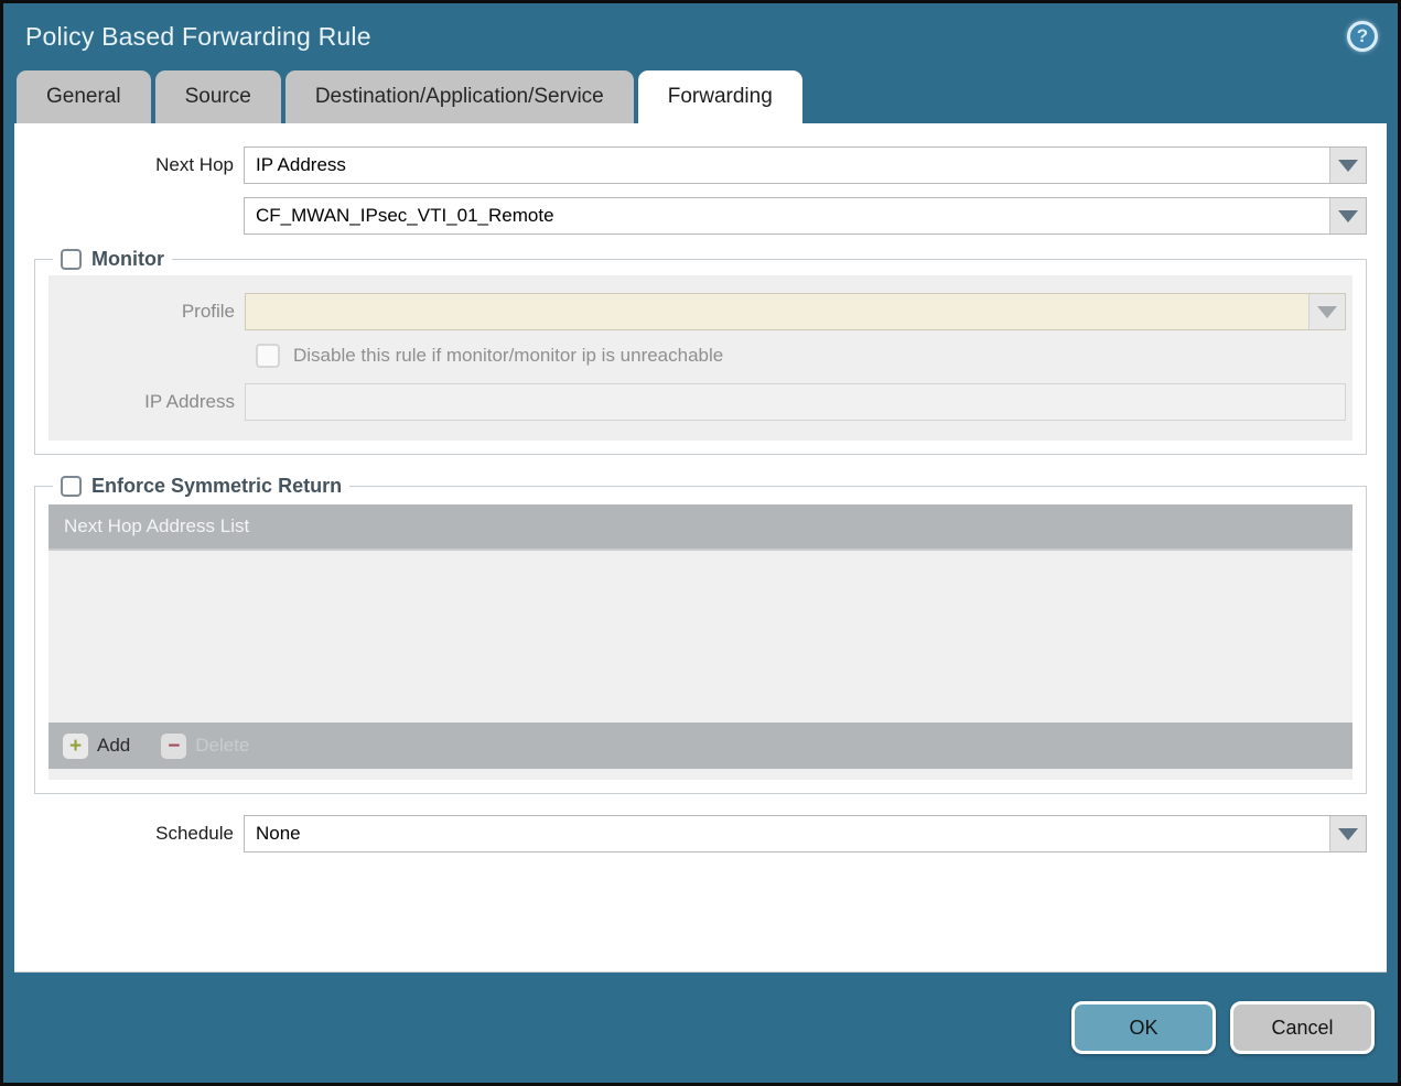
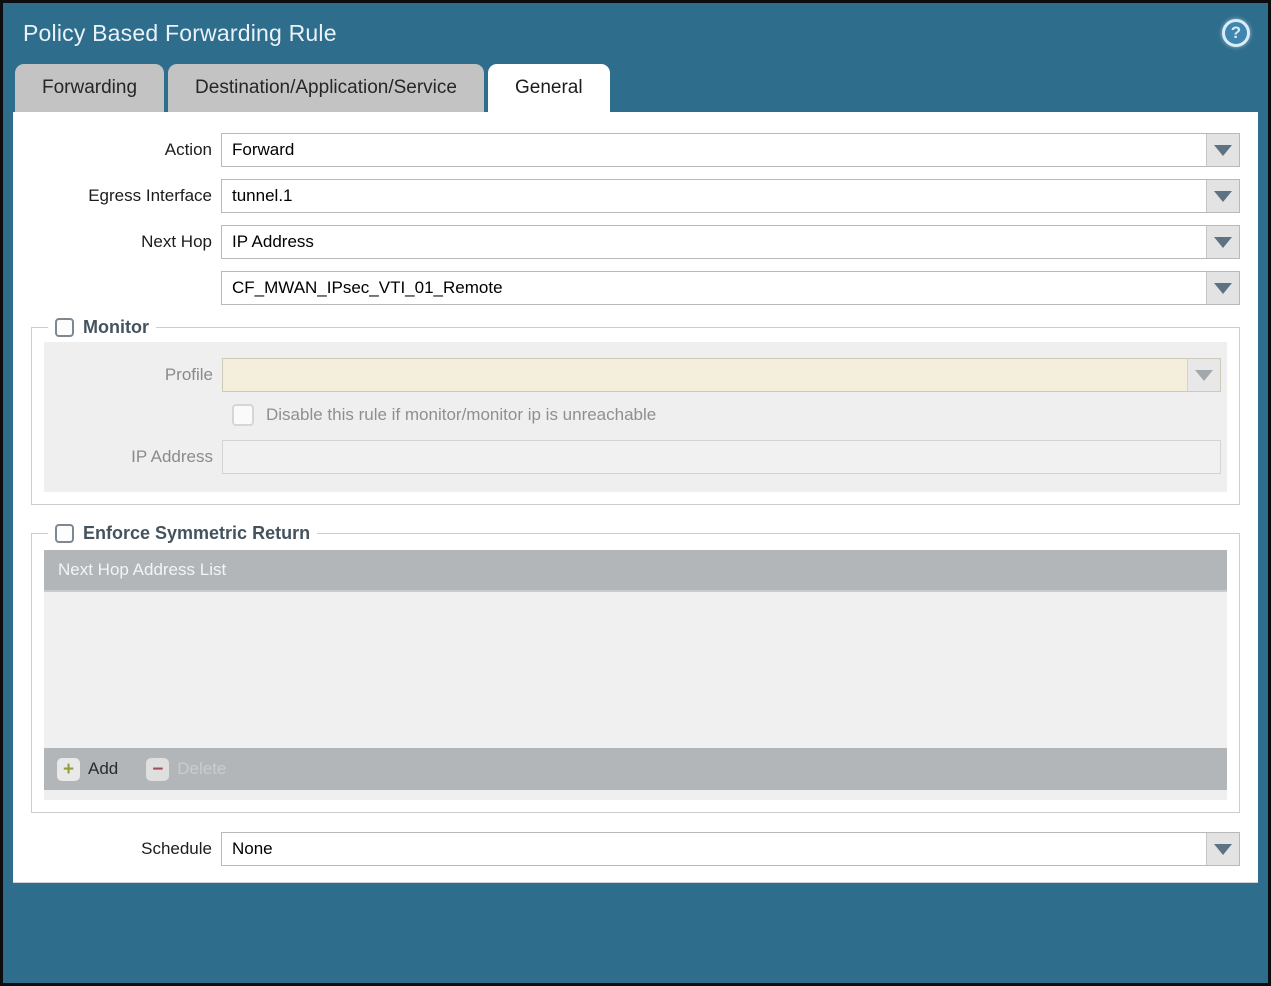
  Policy Based Forwarding Rule
  ?
- General
+ Forwarding
- Source
  Destination/Application/Service
- Forwarding
+ General
+ Action
+ Forward
+ Egress Interface
+ tunnel.1
  Next Hop
  IP Address
  CF_MWAN_IPsec_VTI_01_Remote
  Monitor
  Profile
  Disable this rule if monitor/monitor ip is unreachable
  IP Address
  Enforce Symmetric Return
  Next Hop Address List
  +
  Add
  −
  Schedule
  None
- OK
- Cancel
